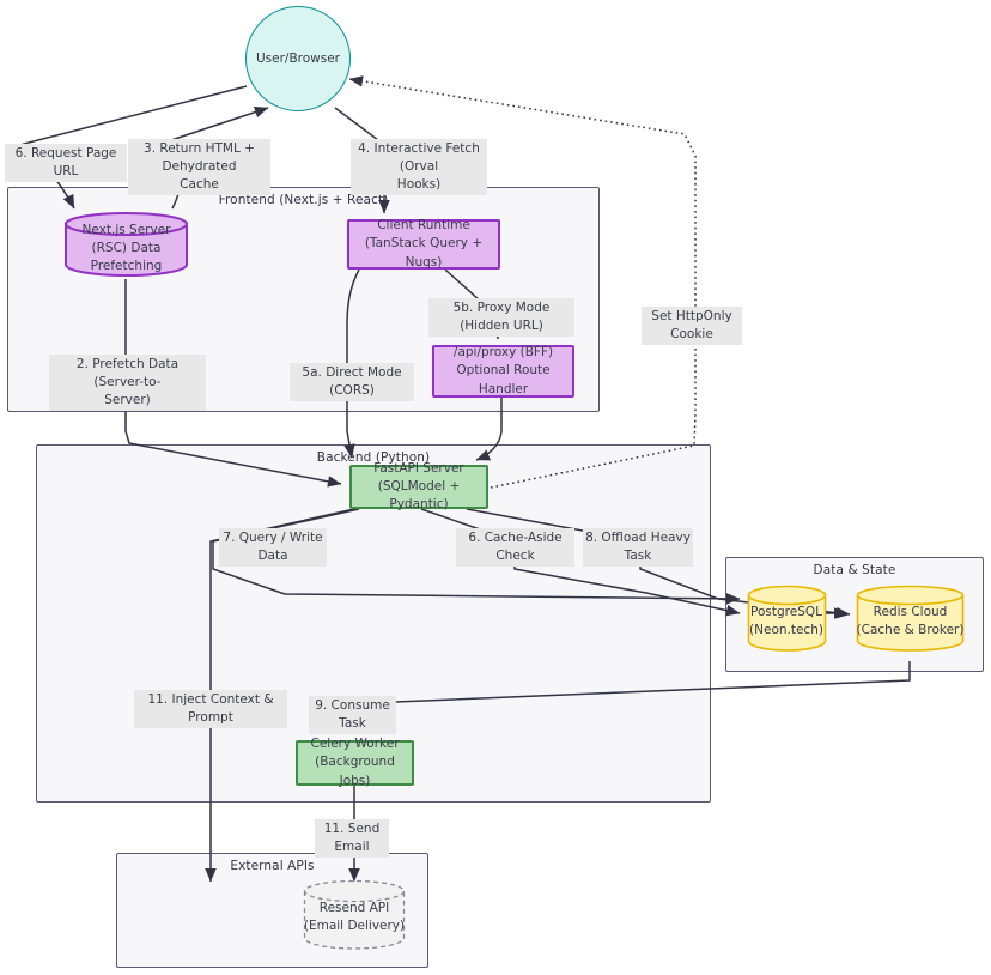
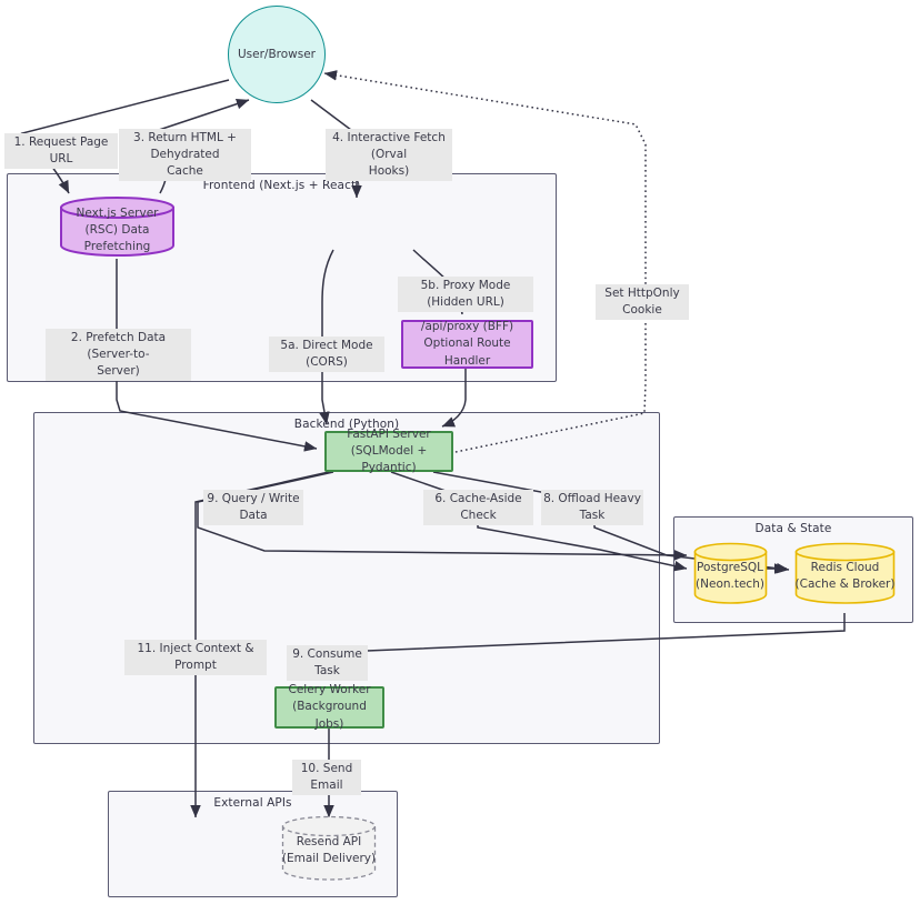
  Frontend (Next.js + React)
  Backnd (Python)
  Data & State
  External APIs
  User/Browser
  Next.js Server (RSC) Data Prefetching
- Client Runtime
- (TanStack Query + Nuqs)
  /api/proxy (BFF)
  Optional Route Handler
  FastAPI Server
  (SQLModel + Pydantic)
  Celery Worker
  (Background Jobs)
  PostgreSQL (Neon.tech)
  Redis Cloud (Cache & Broker)
  Resend API (Email Delivery)
- 6. Request Page URL
+ 1. Request Page URL
  2. Prefetch Data (Server-to-
  Server)
  3. Return HTML + Dehydrated
  Cache
  4. Interactive Fetch (Orval
  Hooks)
  5a. Direct Mode (CORS)
  5b. Proxy Mode (Hidden URL)
  6. Cache-Aside Check
- 7. Query / Write Data
+ 9. Query / Write Data
  8. Offload Heavy Task
  9. Consume Task
- 11. Send Email
+ 10. Send Email
  11. Inject Context & Prompt
  Set HttpOnly Cookie
